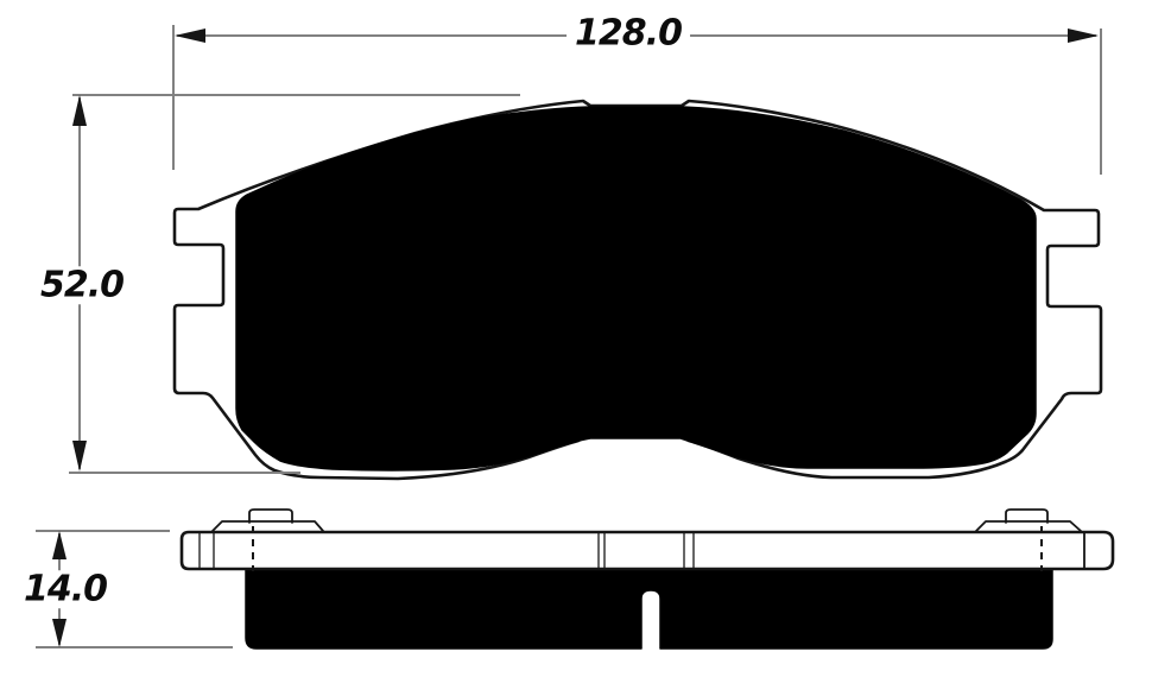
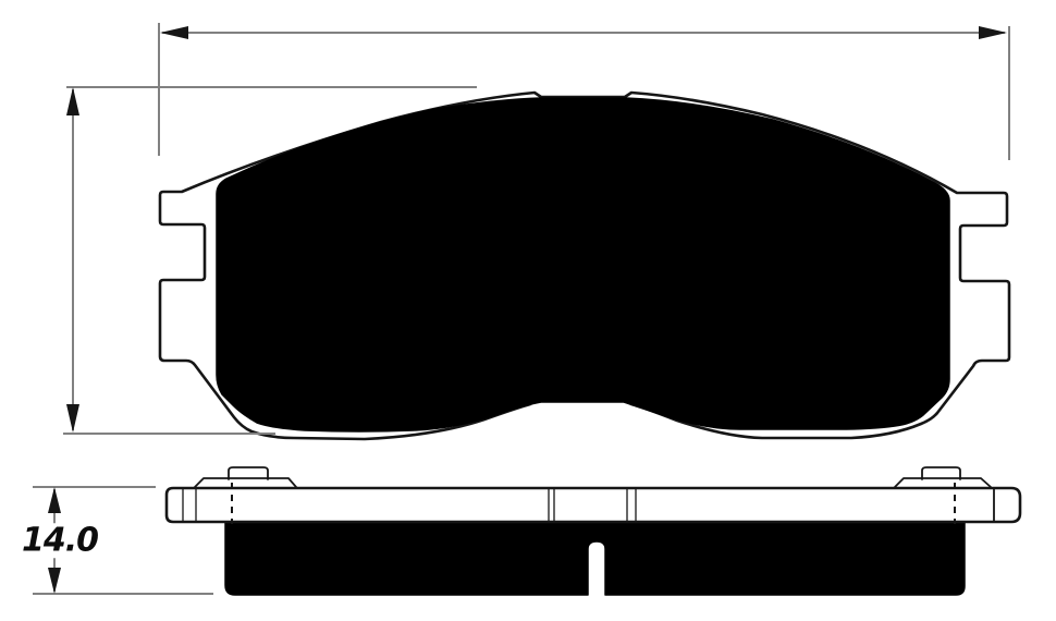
- 128.0
- 52.0
  14.0
